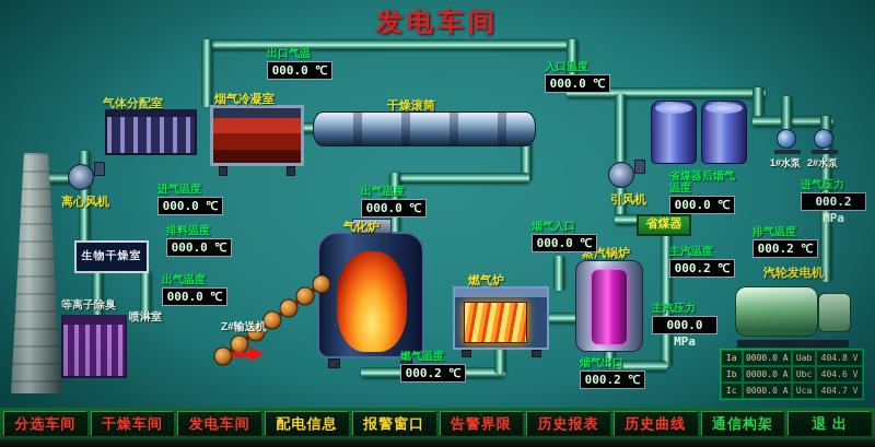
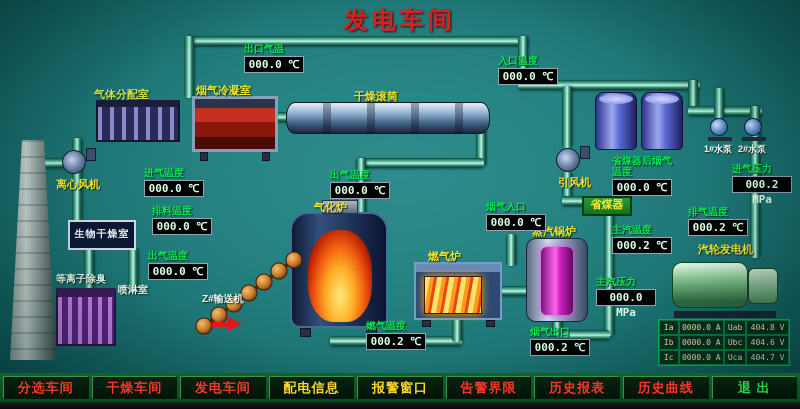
  分选车间
  干燥车间
  发电车间
  配电信息
  报警窗口
  告警界限
  历史报表
  历史曲线
- 通信构架
  退 出
